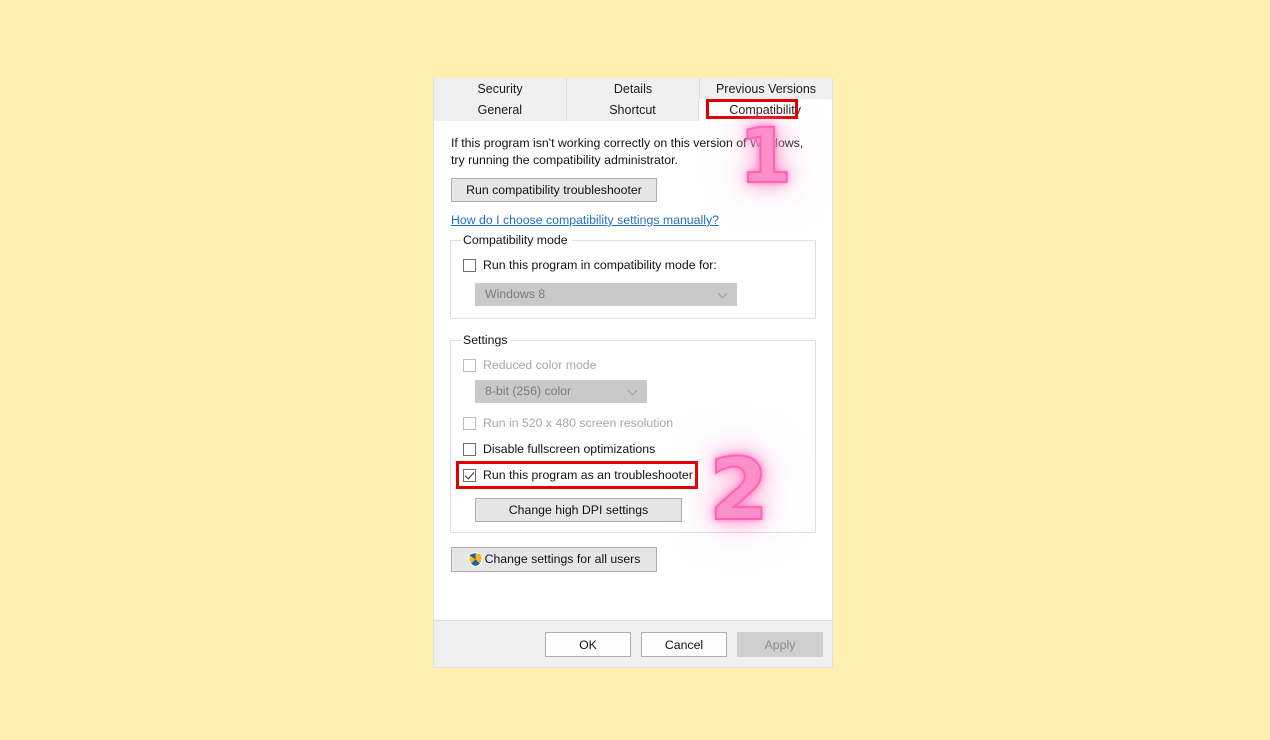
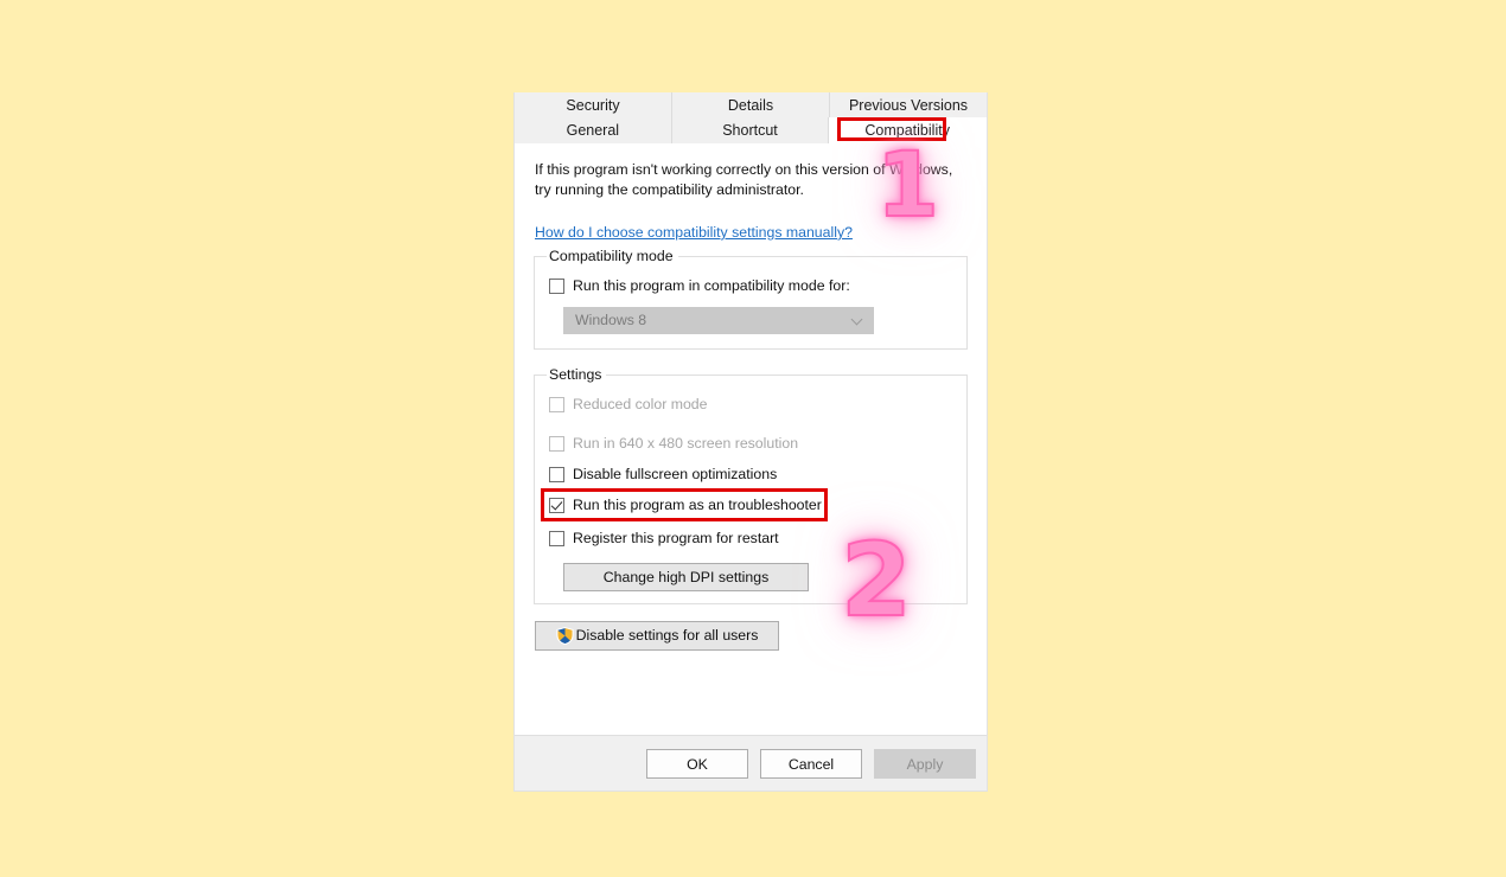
  Security
  Details
  Previous Versions
  General
  Shortcut
  Compatibility
  If this program isn't working correctly on this version of Windows, try running the compatibility administrator.
- Run compatibility troubleshooter
  How do I choose compatibility settings manually?
  Compatibility mode
  Run this program in compatibility mode for:
  Windows 8
  Settings
  Reduced color mode
- 8-bit (256) color
- Run in 520 x 480 screen resolution
+ Run in 640 x 480 screen resolution
  Disable fullscreen optimizations
  Run this program as an troubleshooter
+ Register this program for restart
  Change high DPI settings
- Change settings for all users
+ Disable settings for all users
  OK
  Cancel
  Apply
  1
  2
